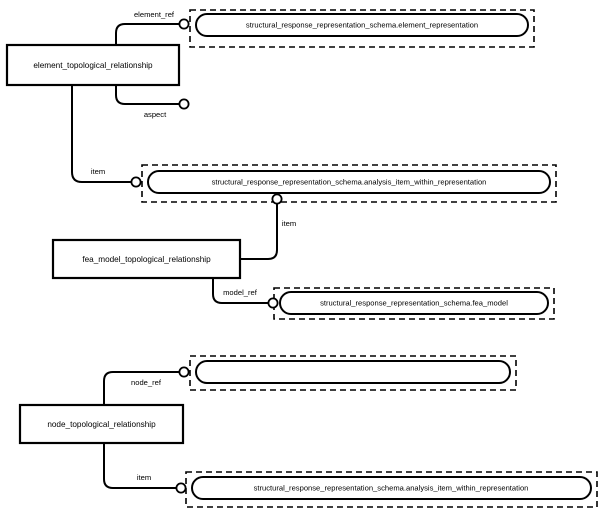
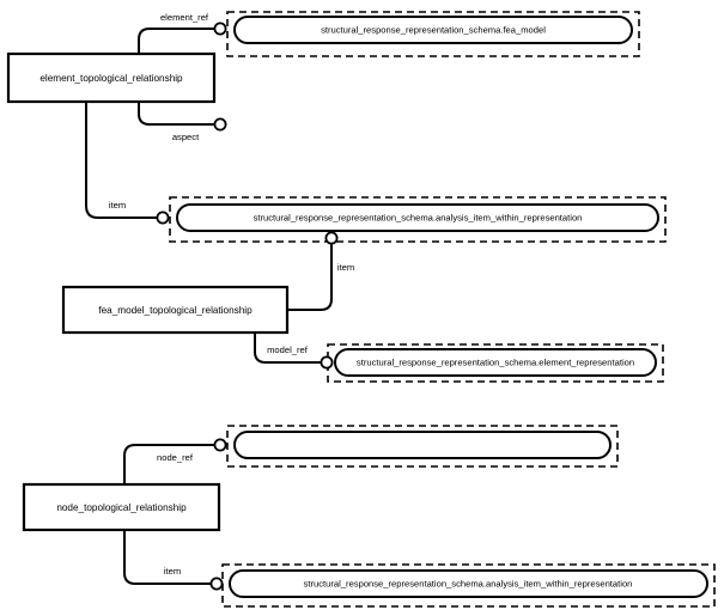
- structural_response_representation_schema.element_representation
+ structural_response_representation_schema.fea_model
  structural_response_representation_schema.analysis_item_within_representation
- structural_response_representation_schema.fea_model
+ structural_response_representation_schema.element_representation
  structural_response_representation_schema.analysis_item_within_representation
  element_topological_relationship
  fea_model_topological_relationship
  node_topological_relationship
  element_ref
  aspect
  item
  item
  model_ref
  node_ref
  item
